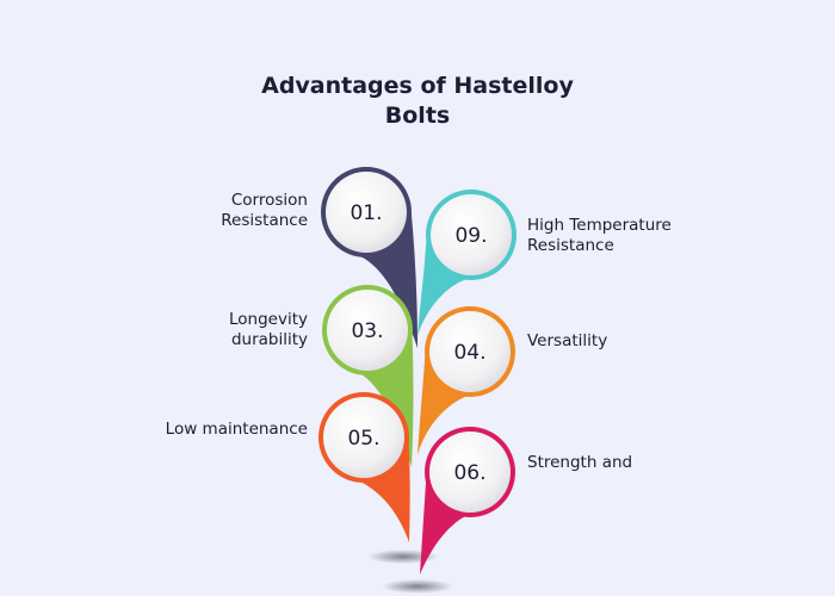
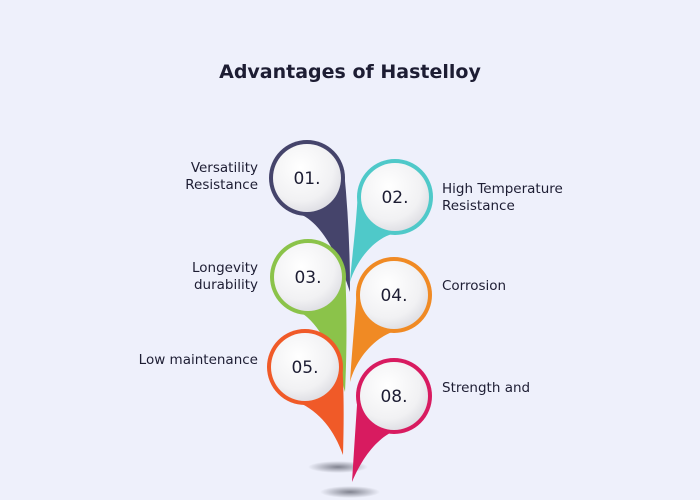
  Advantages of Hastelloy
- Bolts
  01.
- 09.
+ 02.
  03.
  04.
  05.
- 06.
+ 08.
- Corrosion
+ Versatility
  Resistance
  High Temperature
  Resistance
  Longevity
  durability
- Versatility
+ Corrosion
  Low maintenance
  Strength and
